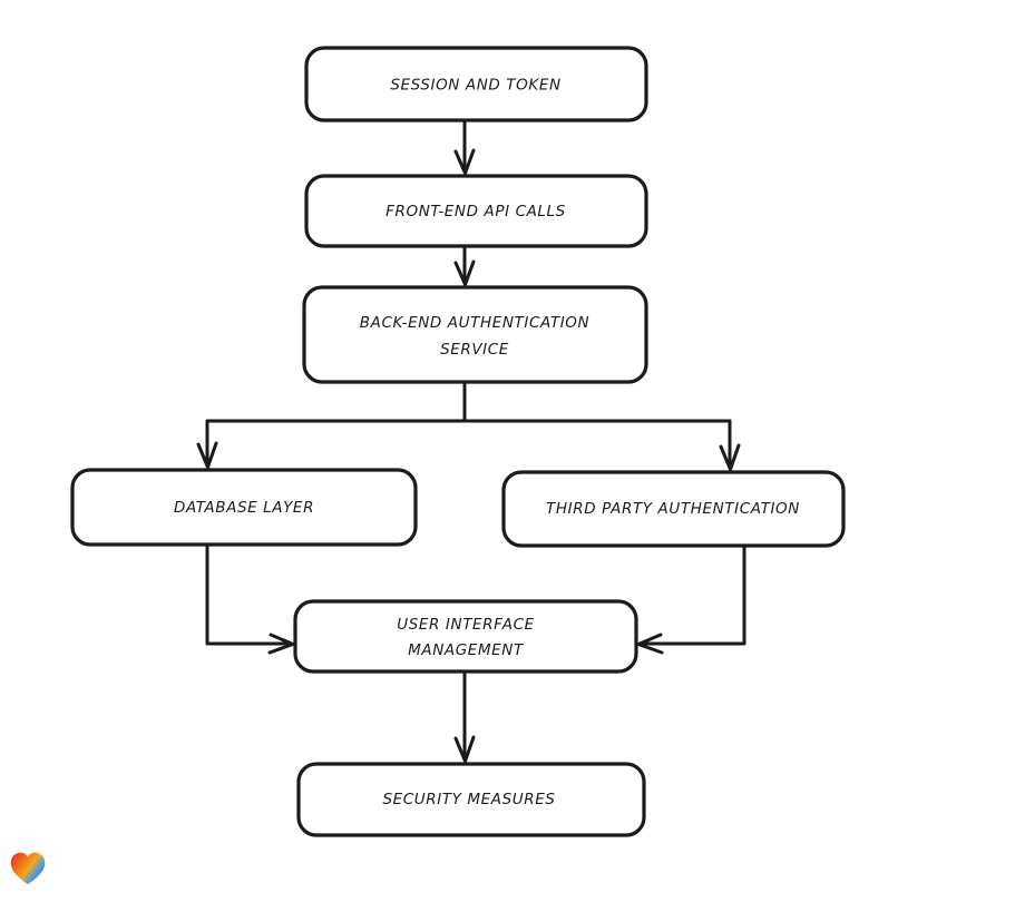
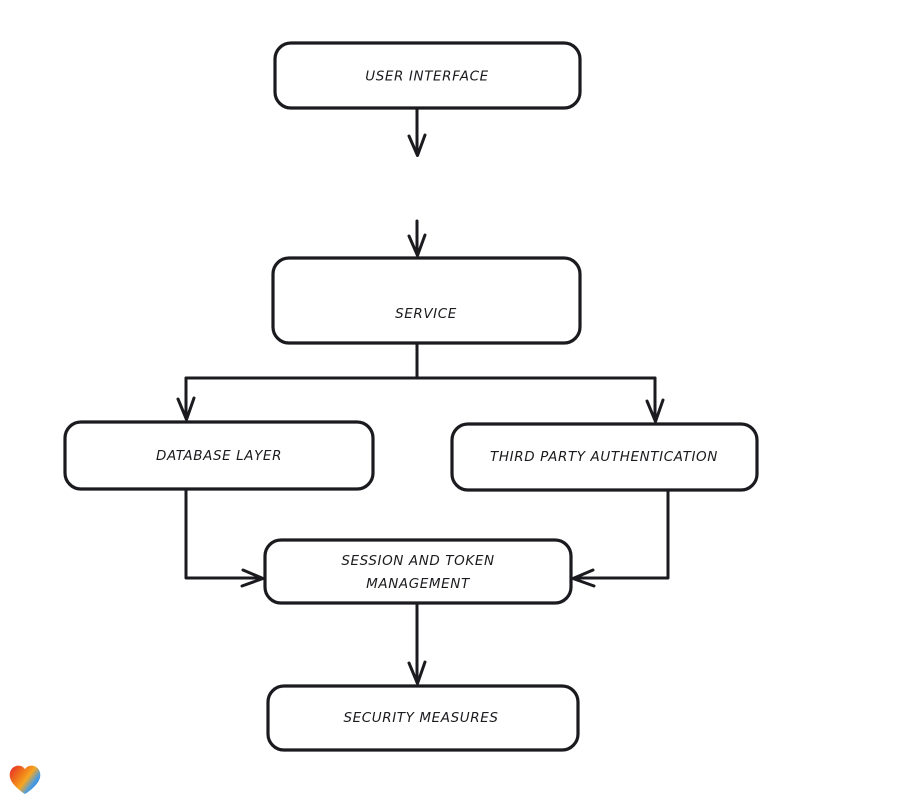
- SESSION AND TOKEN
+ USER INTERFACE
- FRONT-END API CALLS
- BACK-END AUTHENTICATION
  SERVICE
  DATABASE LAYER
  THIRD PARTY AUTHENTICATION
- USER INTERFACE
+ SESSION AND TOKEN
  MANAGEMENT
  SECURITY MEASURES
